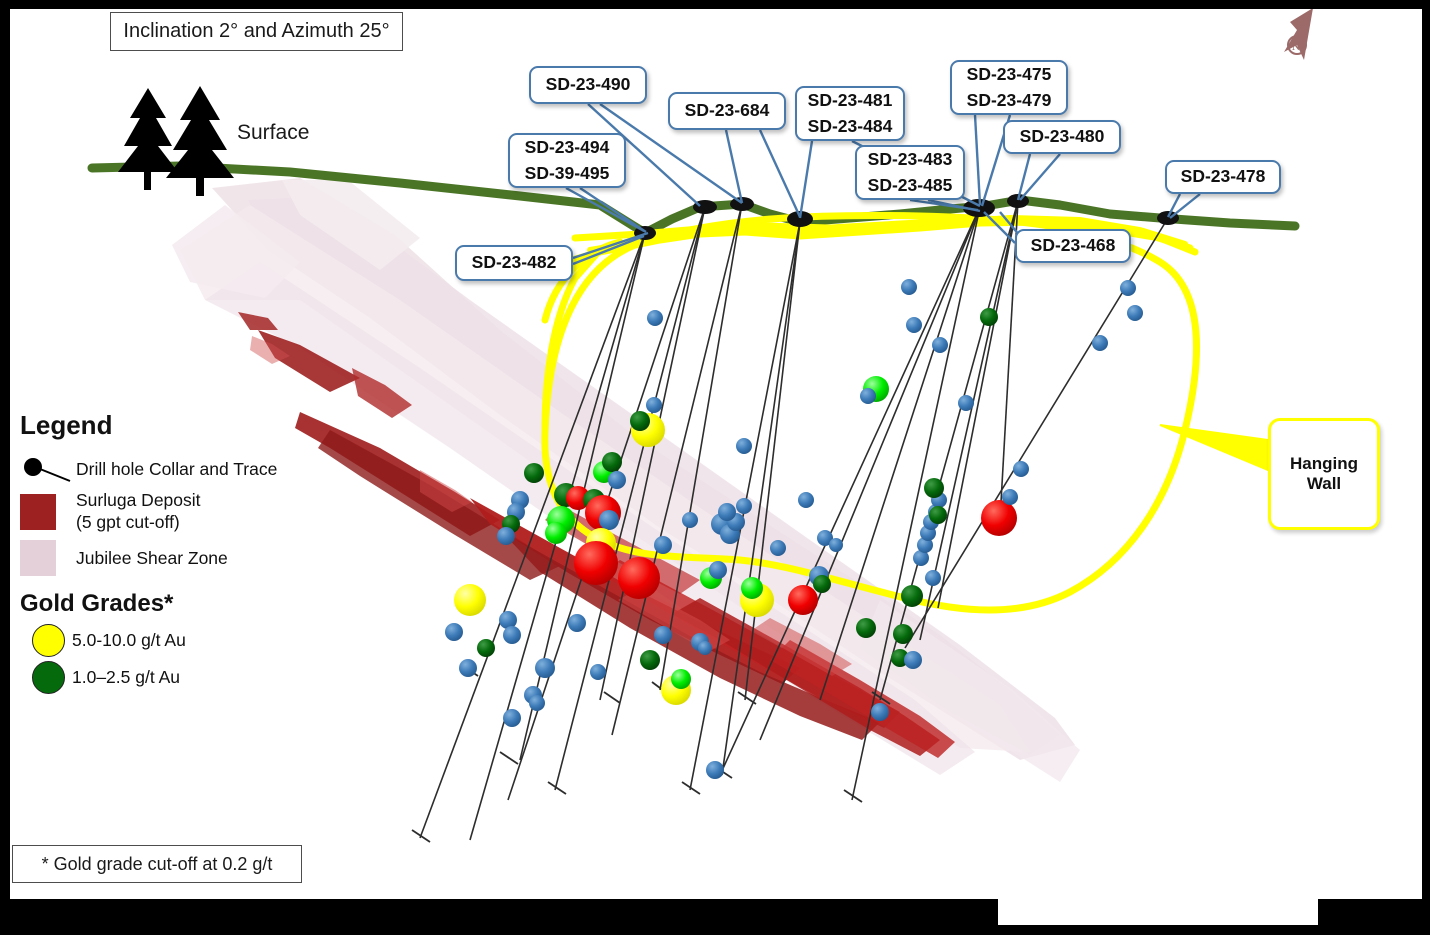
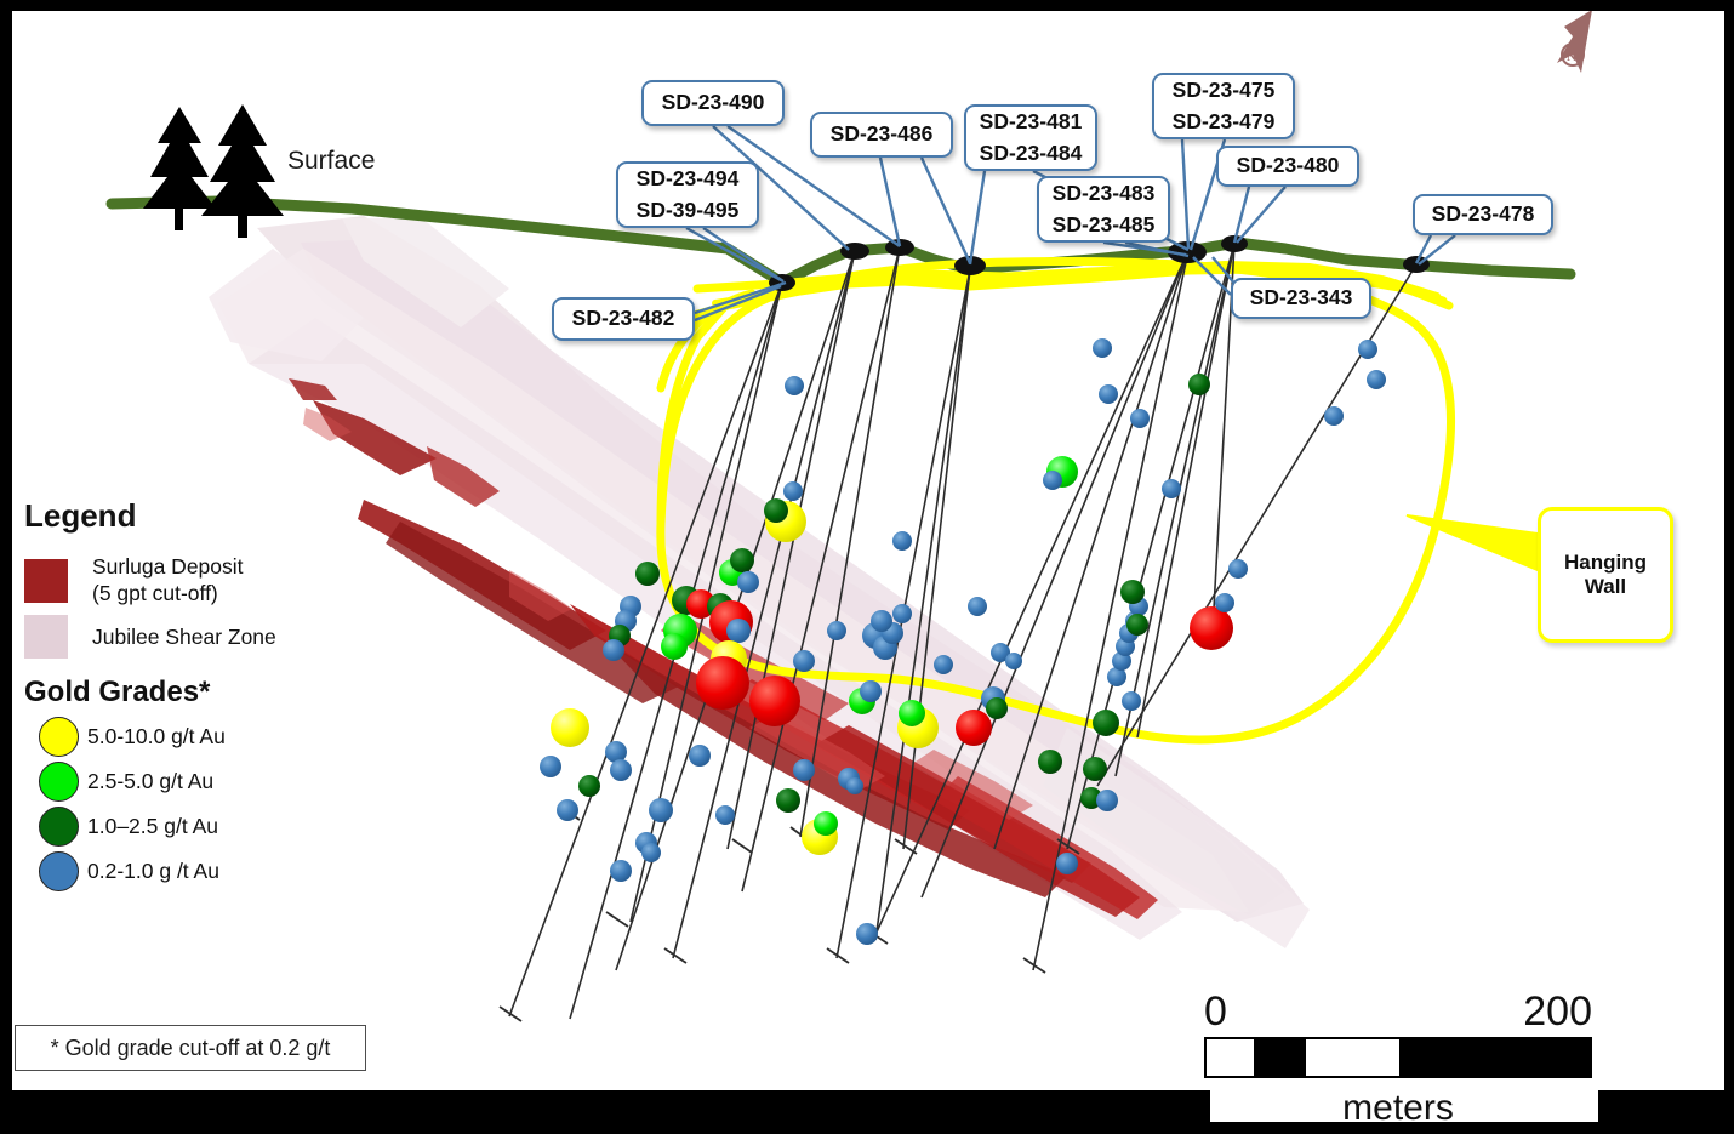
  Surface
  N
- Inclination 2° and Azimuth 25°
  * Gold grade cut-off at 0.2 g/t
  SD-23-490
- SD-23-684
+ SD-23-486
  SD-23-481
  SD-23-484
  SD-23-475
  SD-23-479
  SD-23-480
  SD-23-494
  SD-39-495
  SD-23-483
  SD-23-485
  SD-23-478
  SD-23-482
- SD-23-468
+ SD-23-343
  Hanging
  Wall
  Legend
- Drill hole Collar and Trace
  Surluga Deposit
  (5 gpt cut-off)
  Jubilee Shear Zone
  Gold Grades*
  5.0-10.0 g/t Au
+ 2.5-5.0 g/t Au
  1.0–2.5 g/t Au
+ 0.2-1.0 g /t Au
+ 0
+ 200
+ meters
